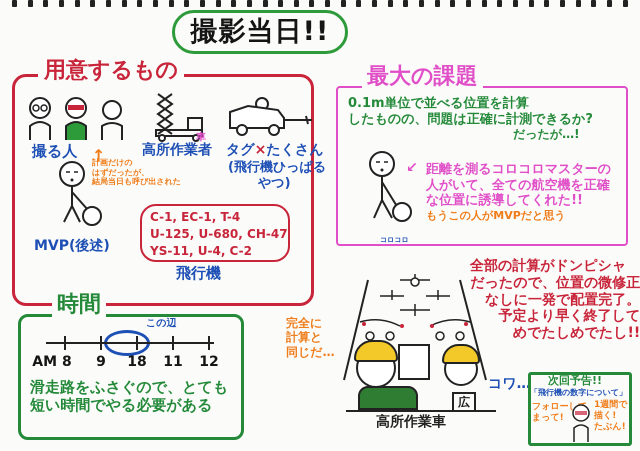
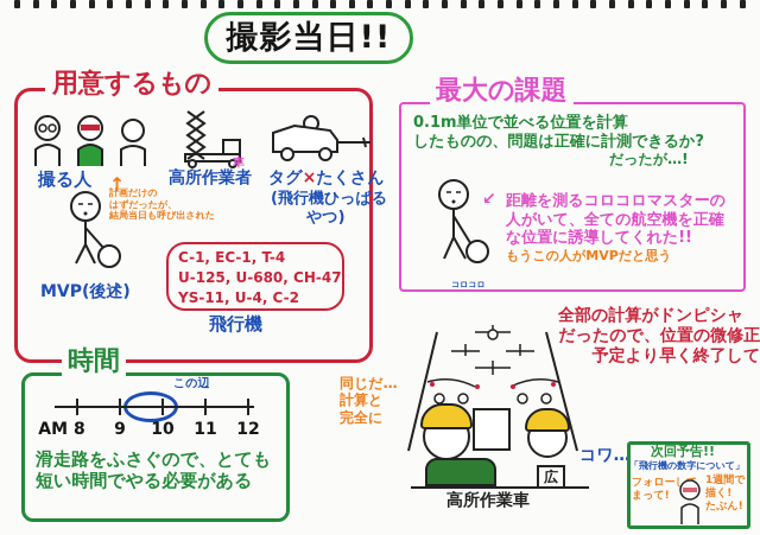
  撮影当日!!
  用意するもの
  撮る人
  ↑
  計画だけの
  はずだったが、
  結局当日も呼び出された
  車
  高所作業者
  タグ×たくさん
  (飛行機ひっぱる
  やつ)
  MVP(後述)
  C-1, EC-1, T-4
  U-125, U-680, CH-47
  YS-11, U-4, C-2
  飛行機
  最大の課題
  0.1m単位で並べる位置を計算
  したものの、問題は正確に計測できるか?
  だったが…!
  コロコロ
  ↙
  距離を測るコロコロマスターの
  人がいて、全ての航空機を正確
  な位置に誘導してくれた!!
  もうこの人がMVPだと思う
  時間
  この辺
  AM 8
  9
- 18
+ 10
  11
  12
  滑走路をふさぐので、とても
  短い時間でやる必要がある
- 完全に
+ 同じだ…
  計算と
- 同じだ…
+ 完全に
  広
  高所作業車
  コワ…
  全部の計算がドンピシャ
  だったので、位置の微修正
- なしに一発で配置完了。
  予定より早く終了して
- めでたしめでたし!!
  次回予告!!
  「飛行機の数字について」
  フォローし
  まって!
  1週間で
  描く!
  たぶん!
